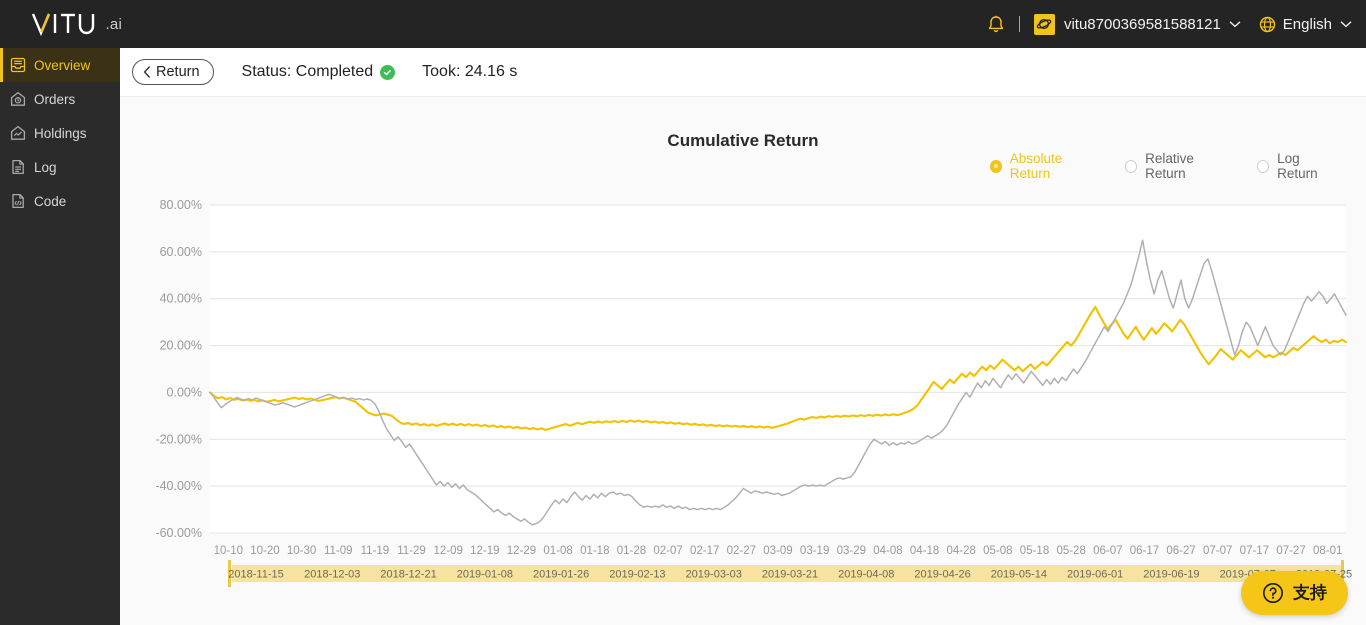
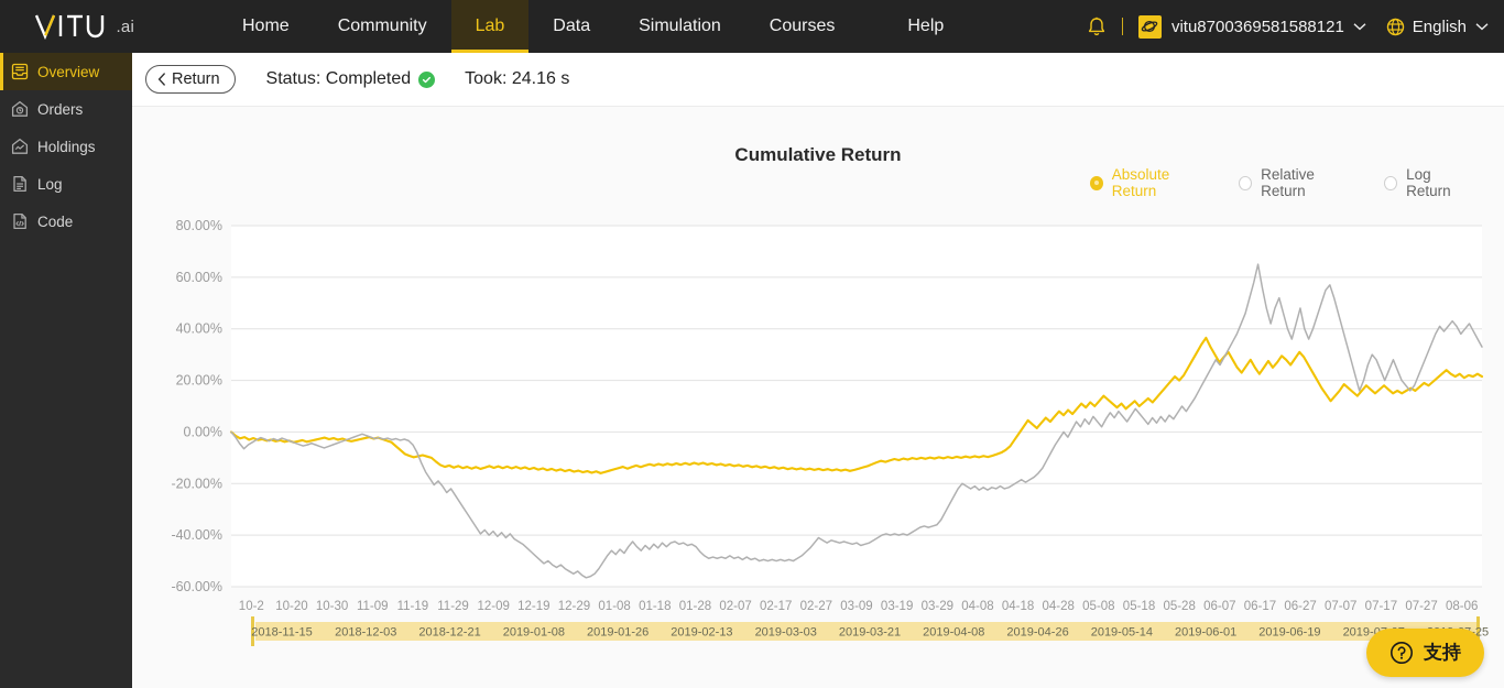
  .ai
+ Home
+ Community
+ Lab
+ Data
+ Simulation
+ Courses
+ Help
  vitu8700369581588121
  English
  Overview
  Orders
  Holdings
  Log
  Code
  Return
  Status: Completed
  Took: 24.16 s
  Cumulative Return
  Absolute Return
  Relative Return
  Log Return
  -60.00%
  -40.00%
  -20.00%
  0.00%
  20.00%
  40.00%
  60.00%
  80.00%
- 10-10
+ 10-2
  10-20
  10-30
  11-09
  11-19
  11-29
  12-09
  12-19
  12-29
  01-08
  01-18
  01-28
  02-07
  02-17
  02-27
  03-09
  03-19
  03-29
  04-08
  04-18
  04-28
  05-08
  05-18
  05-28
  06-07
  06-17
  06-27
  07-07
  07-17
  07-27
- 08-01
+ 08-06
  2018-11-15
  2018-12-03
  2018-12-21
  2019-01-08
  2019-01-26
  2019-02-13
  2019-03-03
  2019-03-21
  2019-04-08
  2019-04-26
  2019-05-14
  2019-06-01
  2019-06-19
  支持
